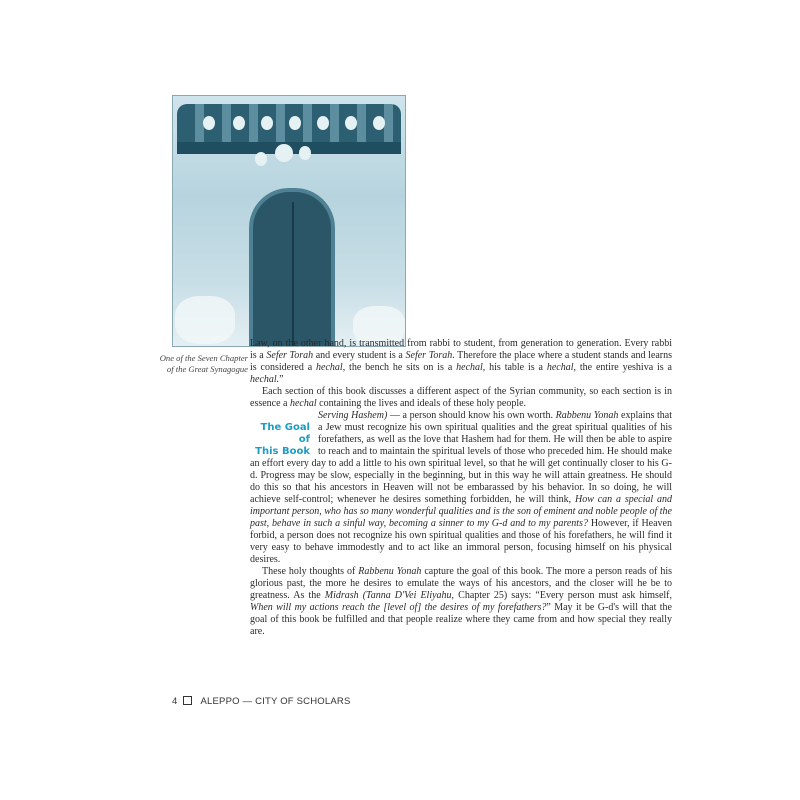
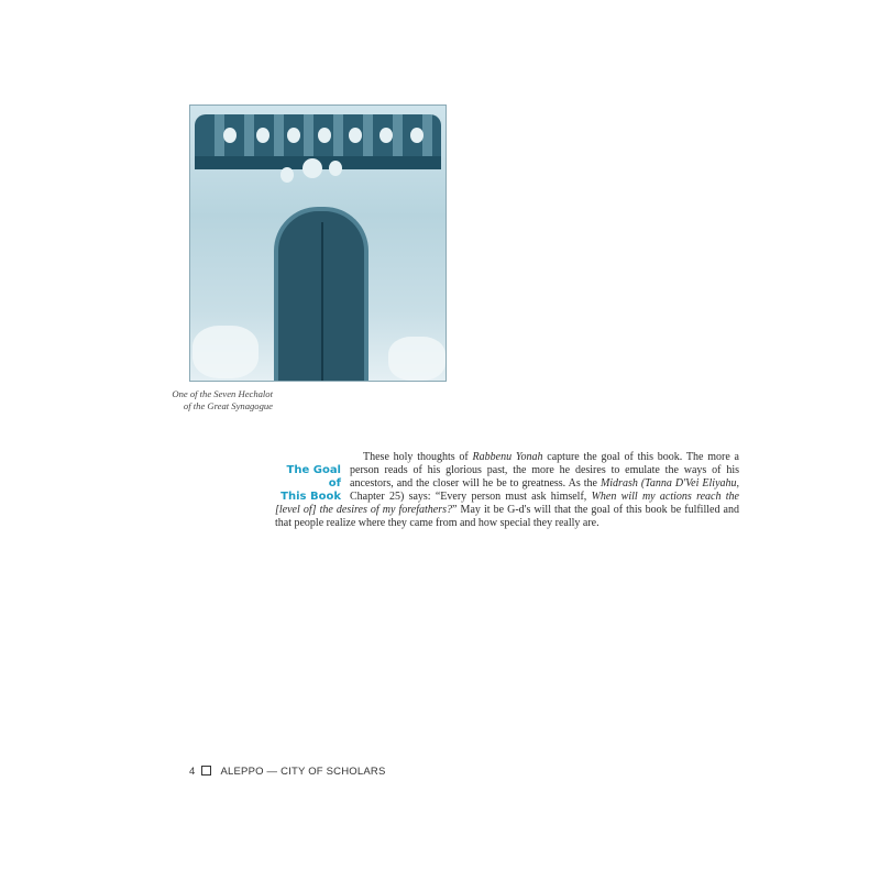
- One of the Seven Chapter
+ One of the Seven Hechalot
  of the Great Synagogue
- Law, on the other hand, is transmitted from rabbi to student, from generation to generation. Every rabbi is a Sefer Torah and every student is a Sefer Torah. Therefore the place where a student stands and learns is considered a hechal, the bench he sits on is a hechal, his table is a hechal, the entire yeshiva is a hechal.”
- Each section of this book discusses a different aspect of the Syrian community, so each section is in essence a hechal containing the lives and ideals of these holy people.
  The Goal of
  This Book
- Serving Hashem) — a person should know his own worth. Rabbenu Yonah explains that a Jew must recognize his own spiritual qualities and the great spiritual qualities of his forefathers, as well as the love that Hashem had for them. He will then be able to aspire to reach and to maintain the spiritual levels of those who preceded him. He should make an effort every day to add a little to his own spiritual level, so that he will get continually closer to his G-d. Progress may be slow, especially in the beginning, but in this way he will attain greatness. He should do this so that his ancestors in Heaven will not be embarassed by his behavior. In so doing, he will achieve self-control; whenever he desires something forbidden, he will think, How can a special and important person, who has so many wonderful qualities and is the son of eminent and noble people of the past, behave in such a sinful way, becoming a sinner to my G-d and to my parents? However, if Heaven forbid, a person does not recognize his own spiritual qualities and those of his forefathers, he will find it very easy to behave immodestly and to act like an immoral person, focusing himself on his physical desires.
  These holy thoughts of Rabbenu Yonah capture the goal of this book. The more a person reads of his glorious past, the more he desires to emulate the ways of his ancestors, and the closer will he be to greatness. As the Midrash (Tanna D'Vei Eliyahu, Chapter 25) says: “Every person must ask himself, When will my actions reach the [level of] the desires of my forefathers?” May it be G-d's will that the goal of this book be fulfilled and that people realize where they came from and how special they really are.
  4 ALEPPO — CITY OF SCHOLARS
